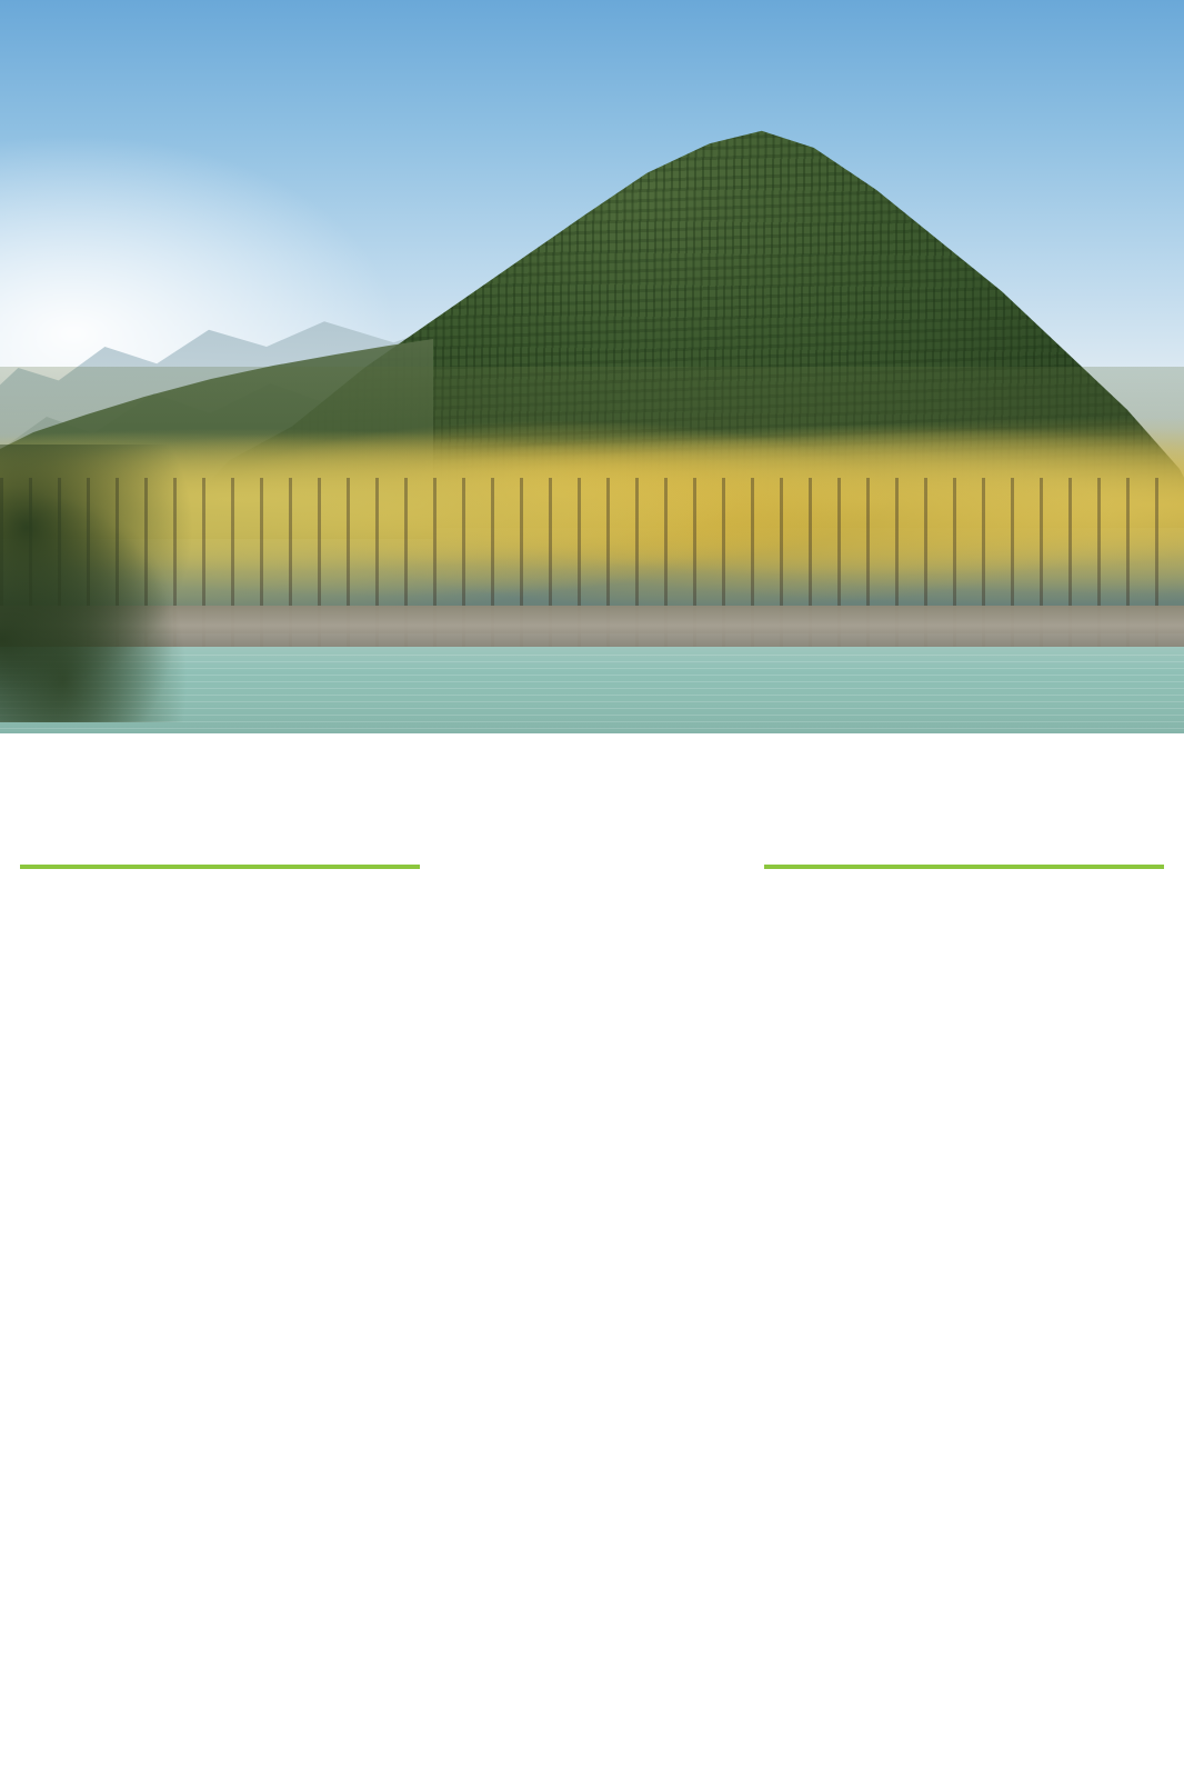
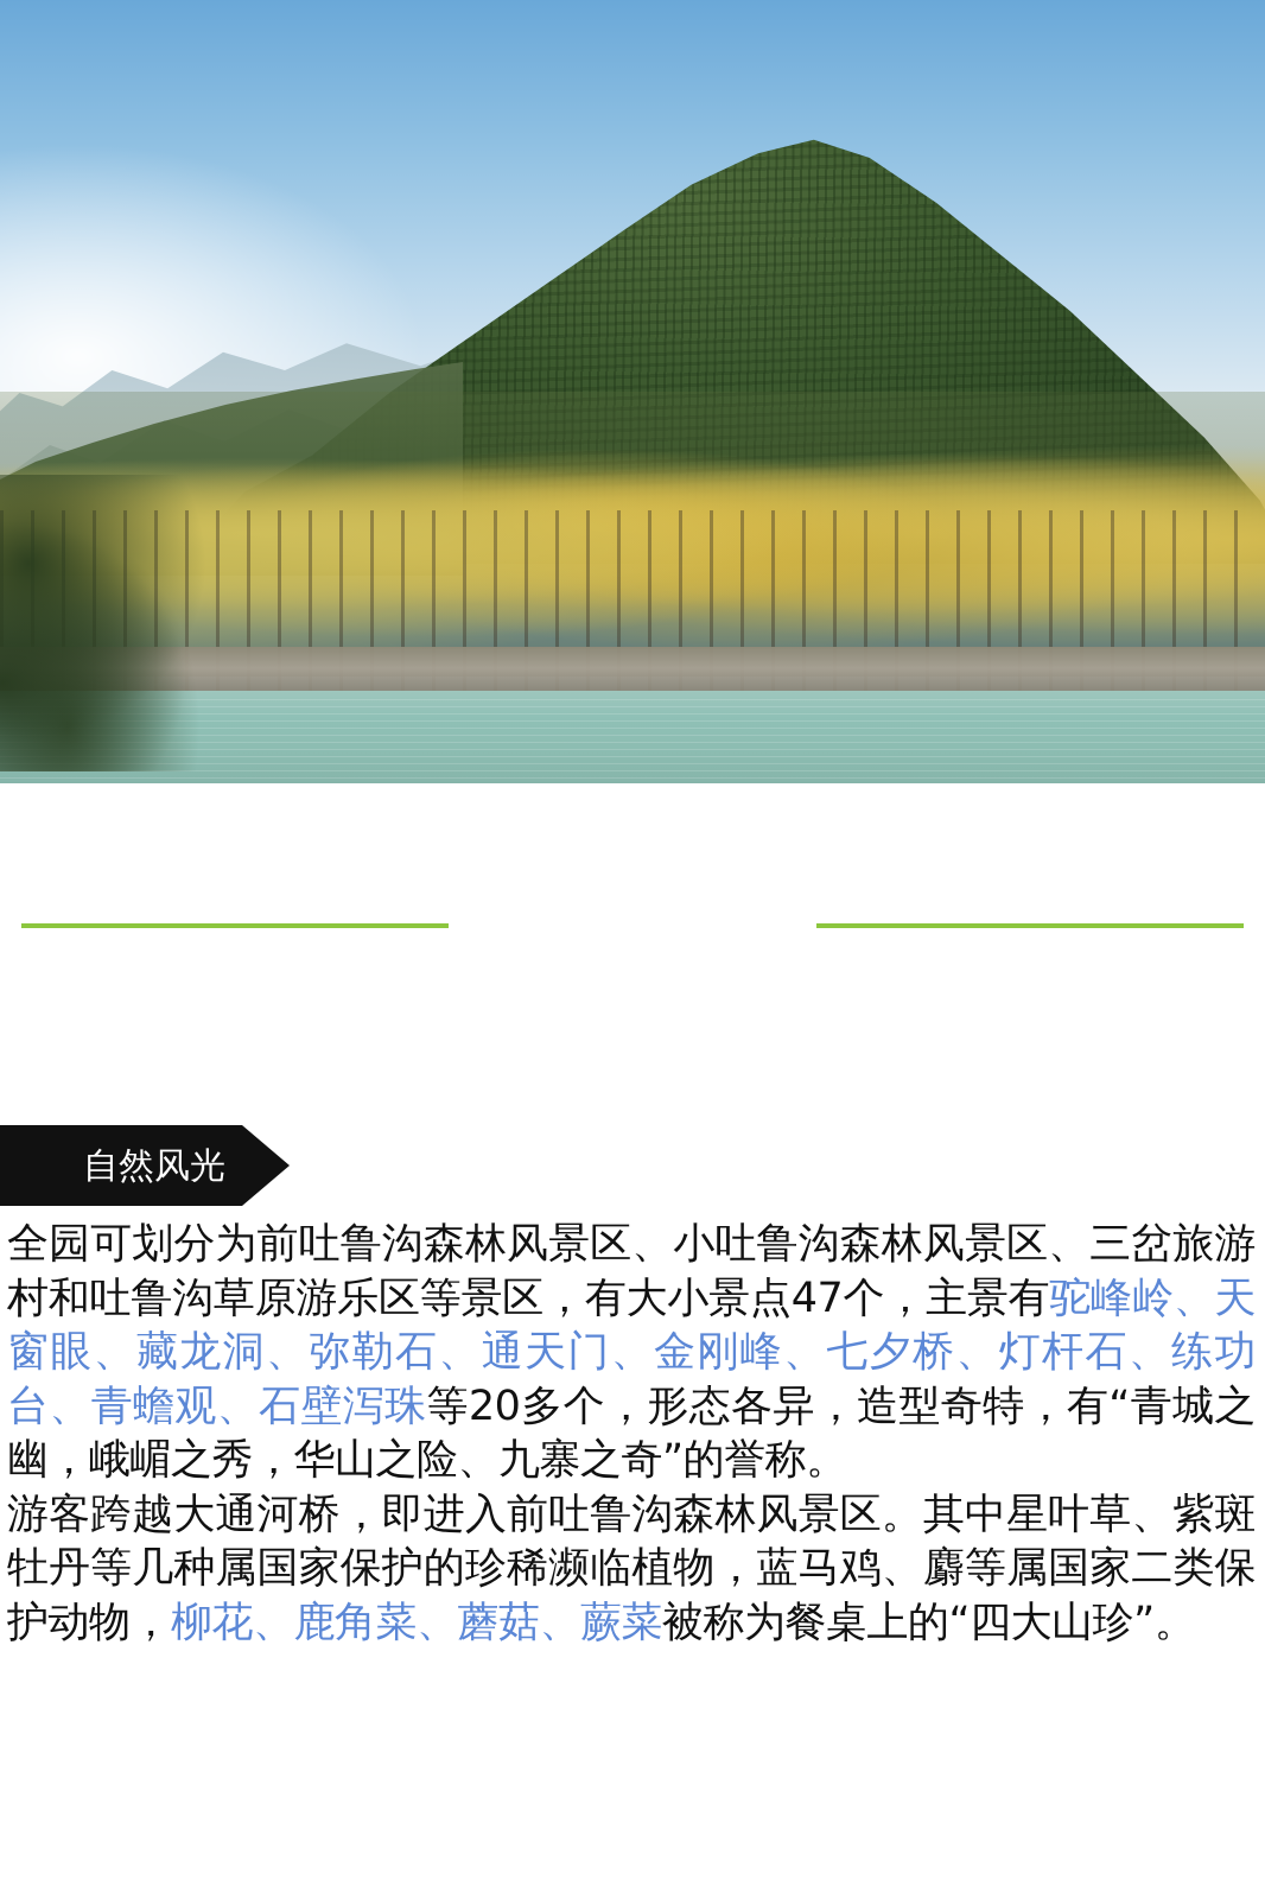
+ 自然风光
+ 全园可划分为前吐鲁沟森林风景区、小吐鲁沟森林风景区、三岔旅游村和吐鲁沟草原游乐区等景区，有大小景点47个，主景有驼峰岭、天窗眼、藏龙洞、弥勒石、通天门、金刚峰、七夕桥、灯杆石、练功台、青蟾观、石壁泻珠等20多个，形态各异，造型奇特，有“青城之幽，峨嵋之秀，华山之险、九寨之奇”的誉称。
+ 游客跨越大通河桥，即进入前吐鲁沟森林风景区。其中星叶草、紫斑牡丹等几种属国家保护的珍稀濒临植物，蓝马鸡、麝等属国家二类保护动物，柳花、鹿角菜、蘑菇、蕨菜被称为餐桌上的“四大山珍”。
